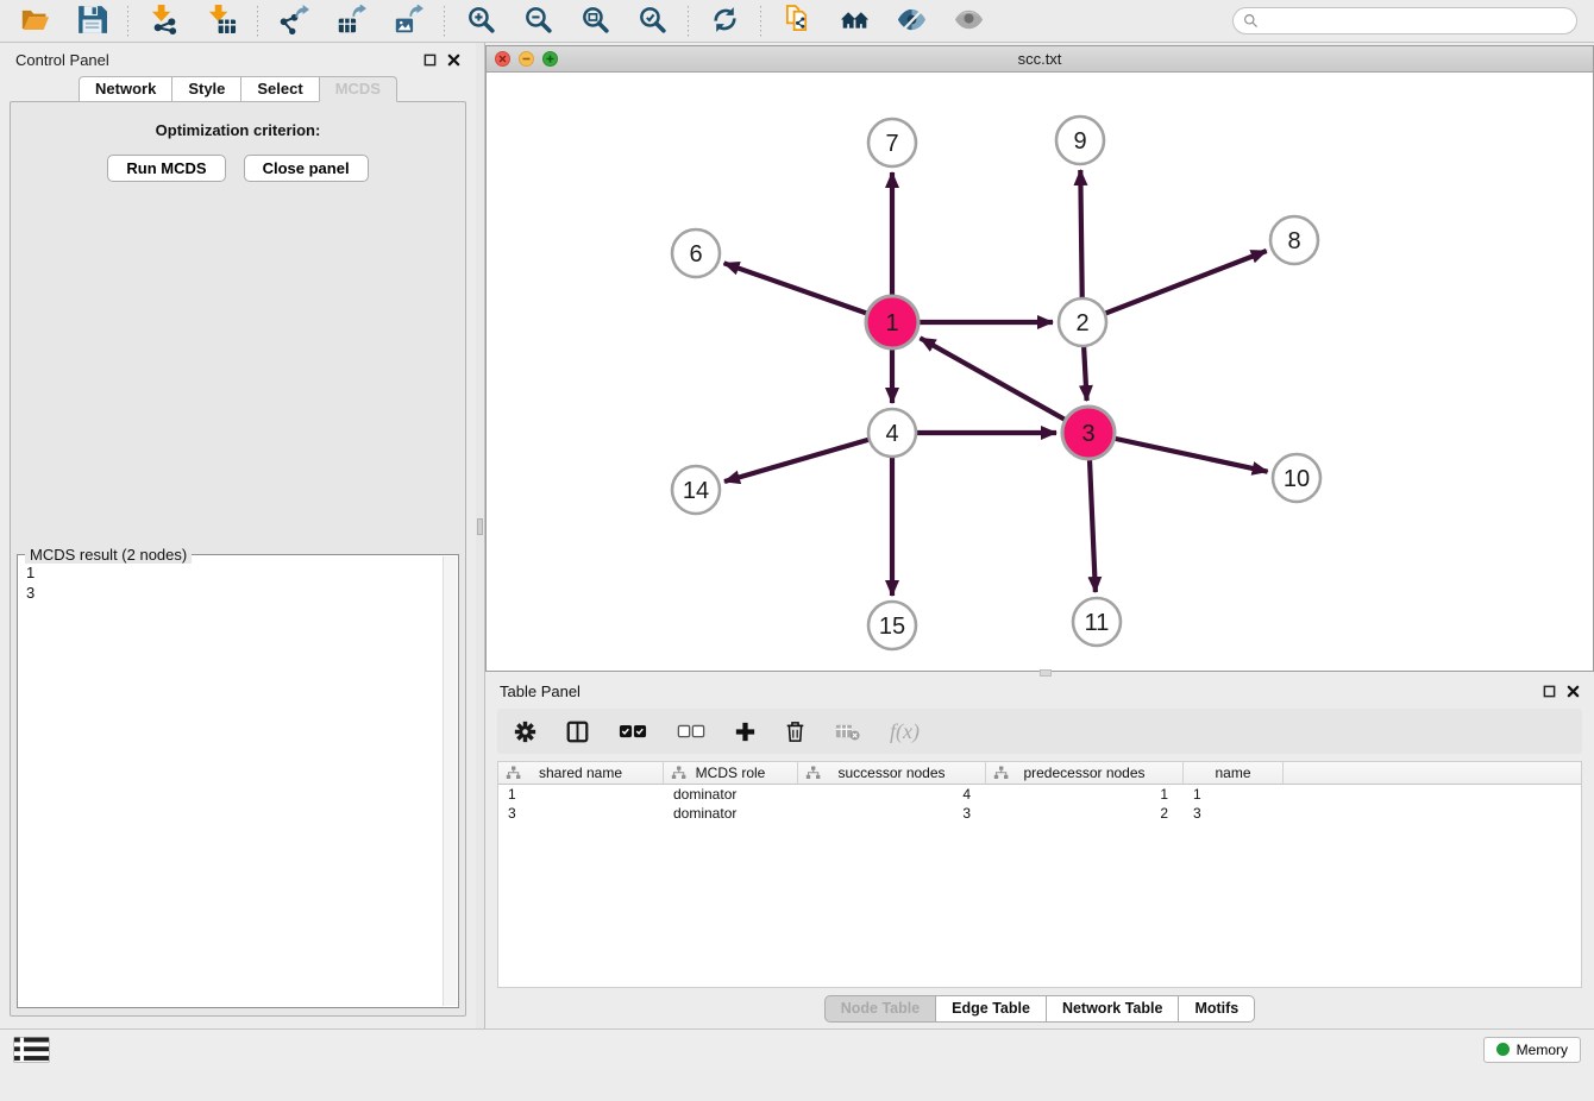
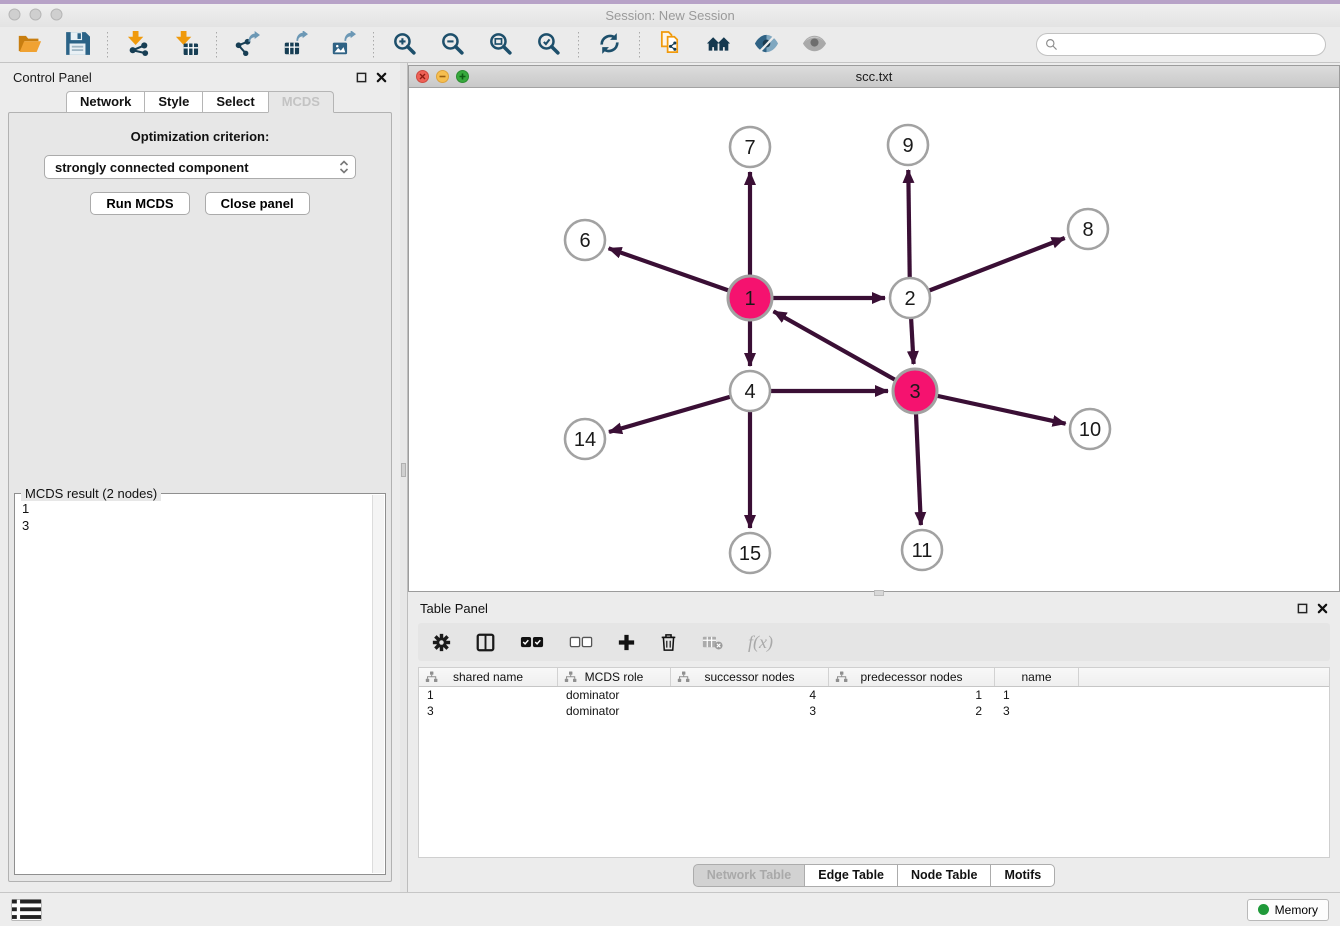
+ Session: New Session
  Control Panel
  Network
  Style
  Select
  MCDS
  Optimization criterion:
+ strongly connected component
  Run MCDS
  Close panel
  MCDS result (2 nodes)
  1
  3
  scc.txt
  7
  9
  6
  8
  1
  2
  4
  3
  14
  10
  15
  11
  Table Panel
  f(x)
  shared name
  MCDS role
  successor nodes
  predecessor nodes
  name
  1
  dominator
  4
  1
  1
  3
  dominator
  3
  2
  3
- Node Table
+ Network Table
  Edge Table
- Network Table
+ Node Table
  Motifs
  Memory
